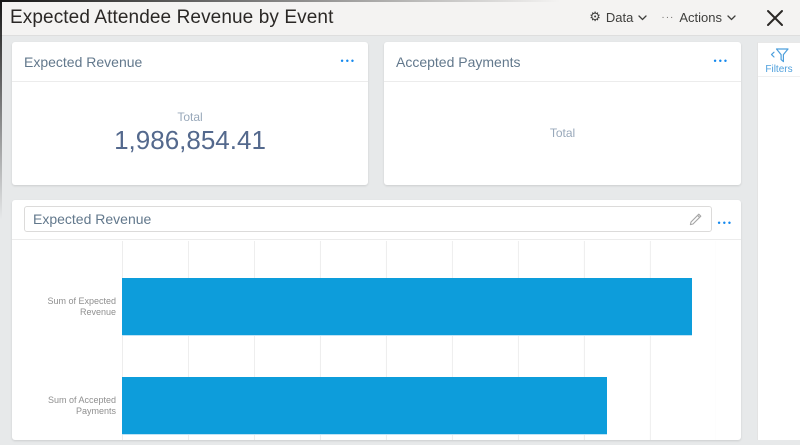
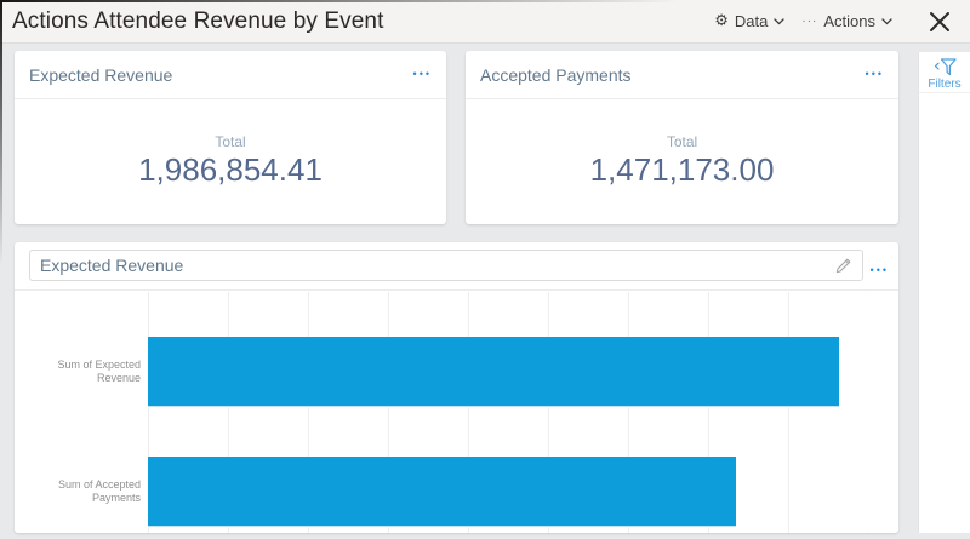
- Expected Attendee Revenue by Event
+ Actions Attendee Revenue by Event
  ⚙
  Data
  ···
  Actions
  Expected Revenue
  •••
  Total
  1,986,854.41
  Accepted Payments
  •••
  Total
+ 1,471,173.00
  Expected Revenue
  •••
  Sum of Expected Revenue
  Sum of Accepted Payments
  Filters
